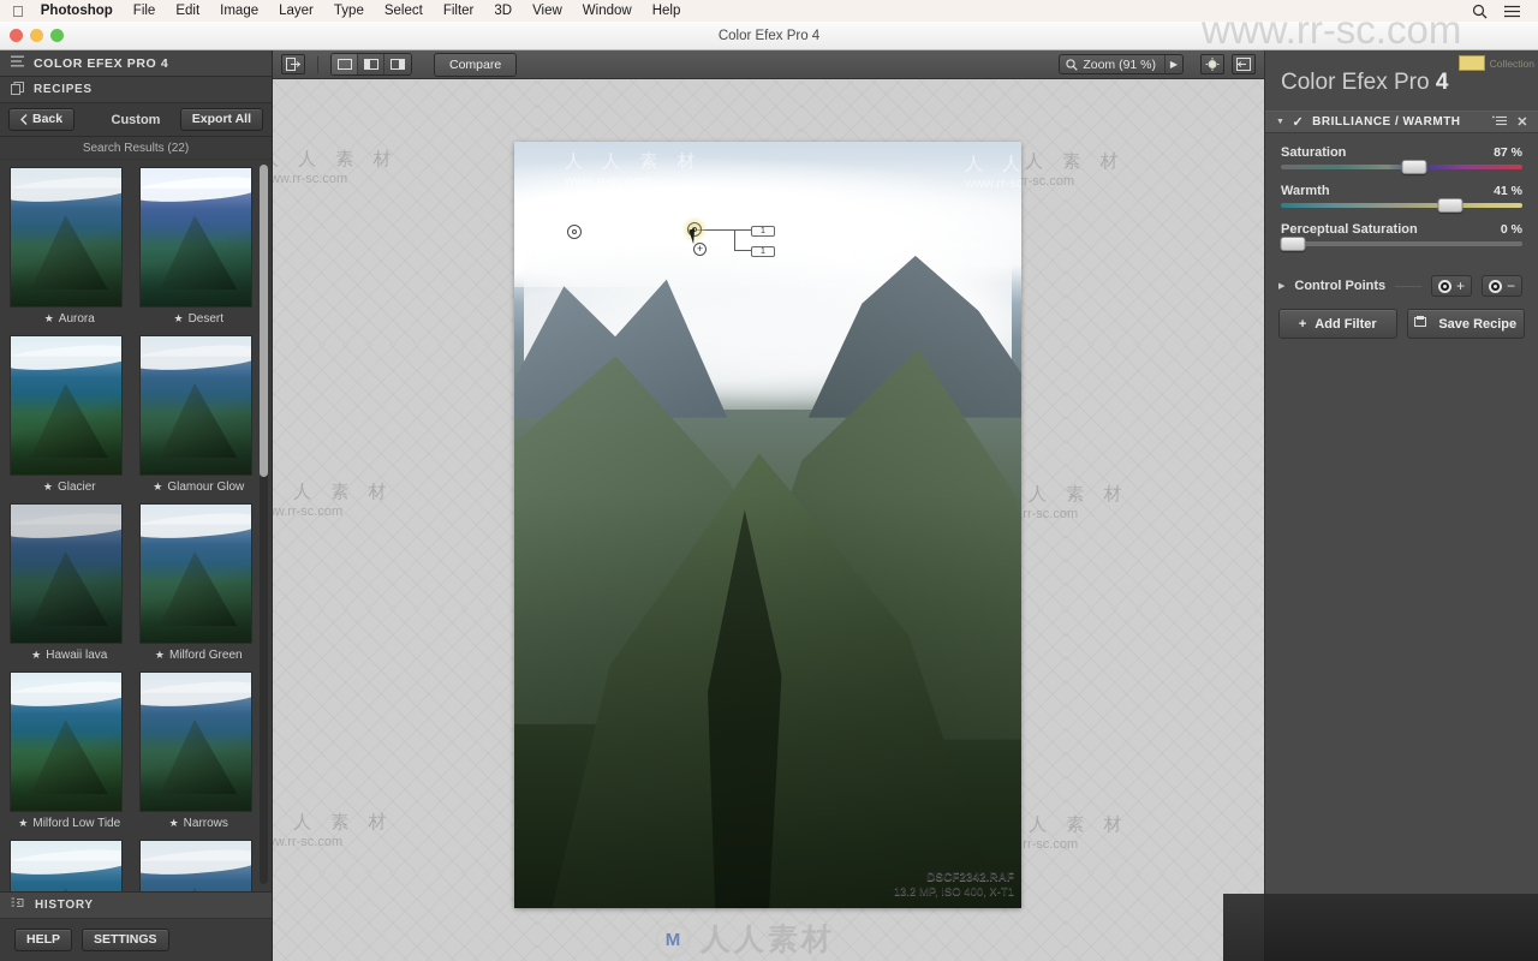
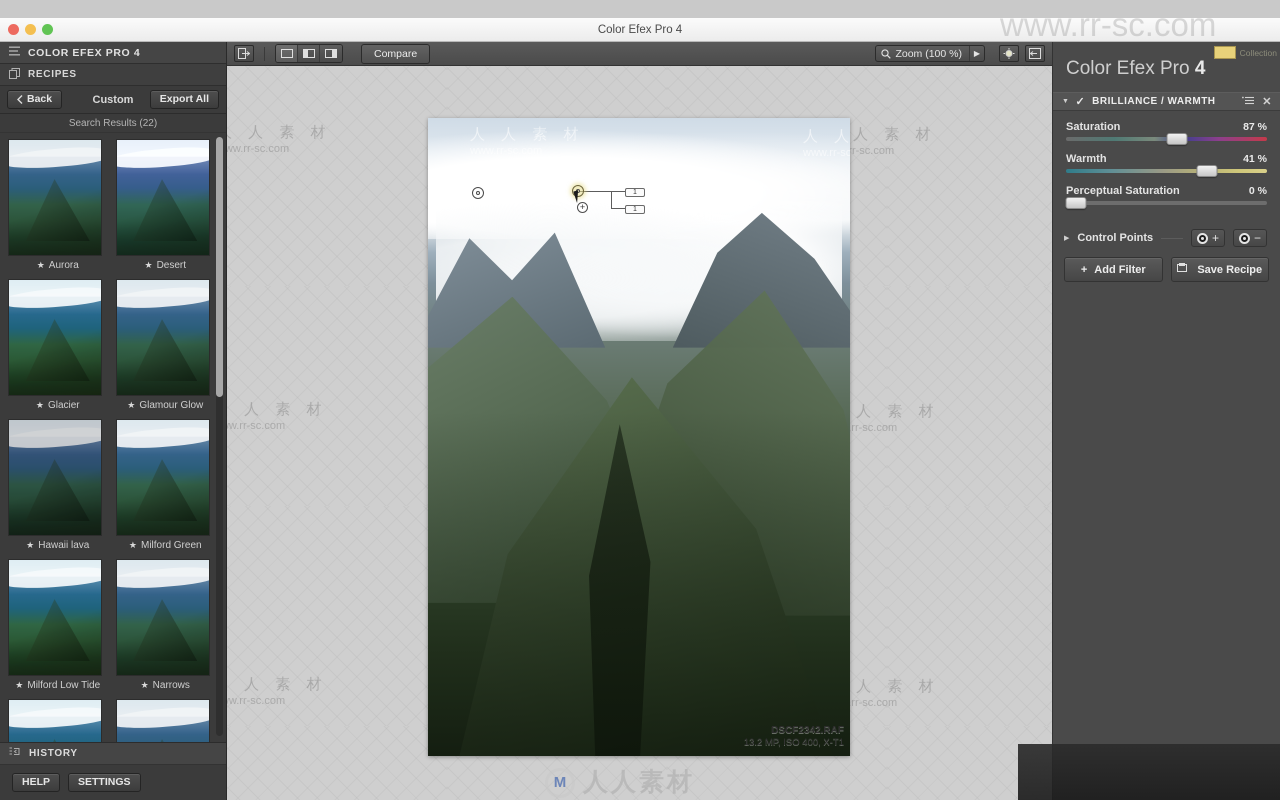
- 
- Photoshop
- File
- Edit
- Image
- Layer
- Type
- Select
- Filter
- 3D
- View
- Window
- Help
  Color Efex Pro 4
  COLOR EFEX PRO 4
  RECIPES
  Back
  Custom
  Export All
  Search Results (22)
  ★
  Aurora
  ★
  Desert
  ★
  Glacier
  ★
  Glamour Glow
  ★
  Hawaii lava
  ★
  Milford Green
  ★
  Milford Low Tide
  ★
  Narrows
  HISTORY
  HELP
  SETTINGS
  Compare
- Zoom (91 %)
+ Zoom (100 %)
  ▶
  人 人 素 材
  ww.rr-sc.com
  人 素 材
  w.rr-sc.com
  人 素 材
  w.rr-sc.com
  人 素 材
  人 素 材
  人 素 材
  人 人 素 材
  DSCF2342.RAF
  13.2 MP, ISO 400, X-T1
  +
  Collection
  Color Efex Pro 4
  ✓
  BRILLIANCE / WARMTH
  ✕
  Saturation
  87 %
  Warmth
  41 %
  Perceptual Saturation
  0 %
  Control Points
  +
  −
  +
  Add Filter
  Save Recipe
  www.rr-sc.com
  M
  人人素材
